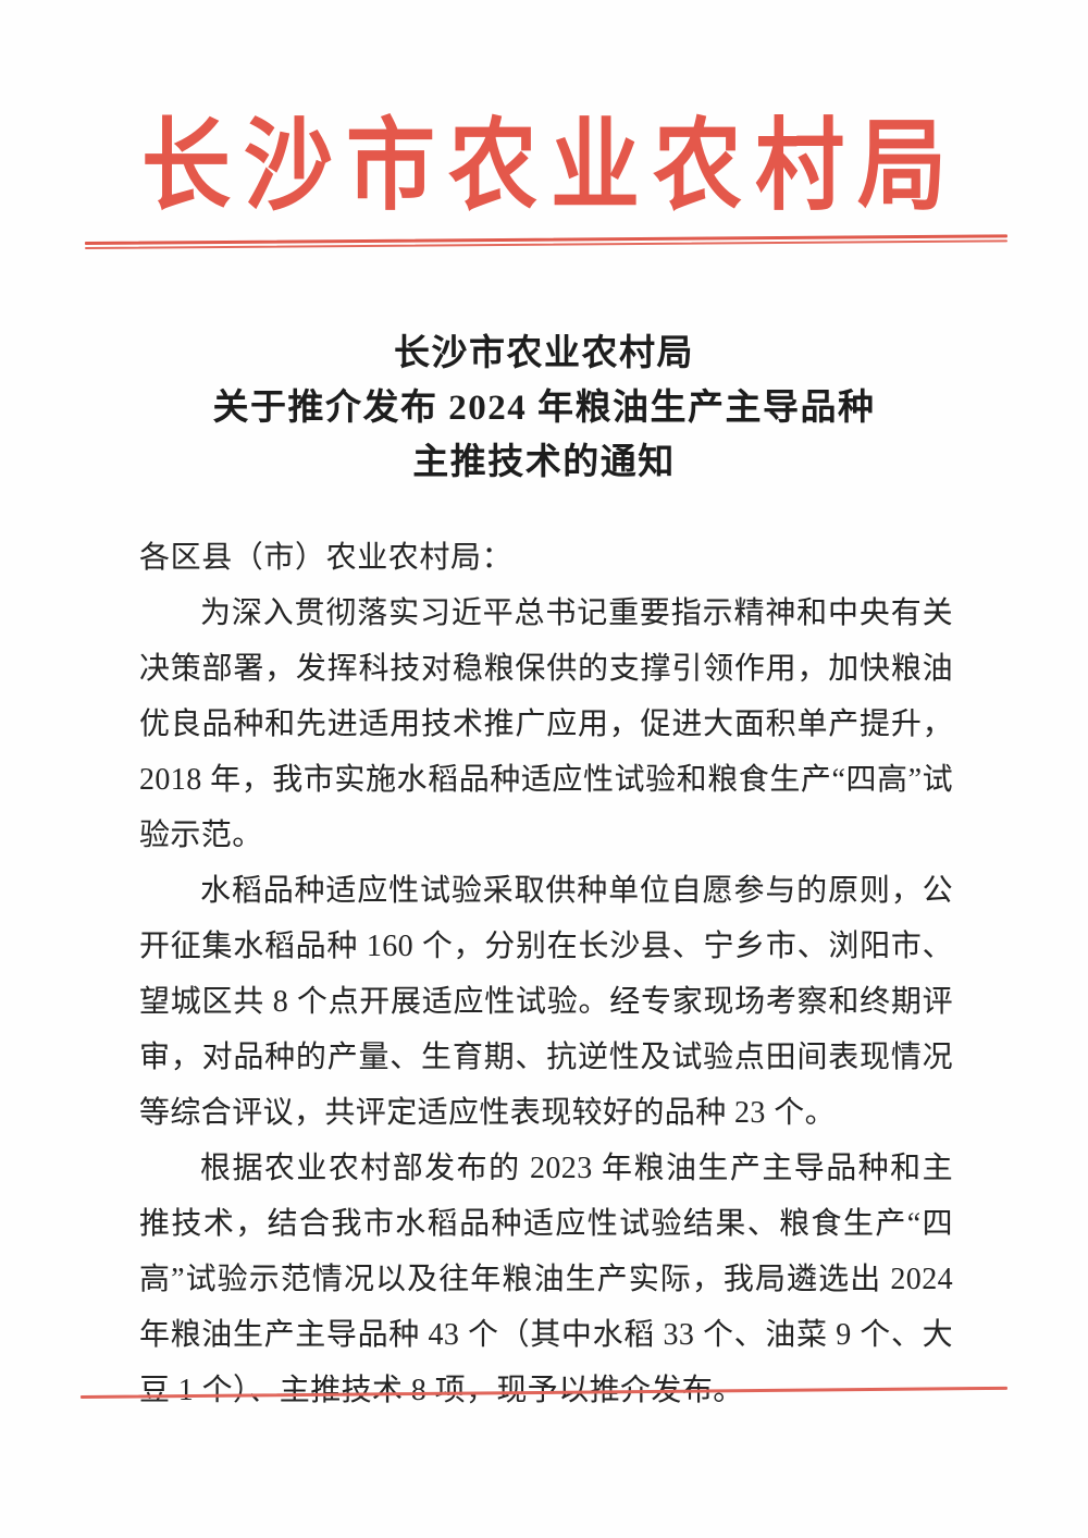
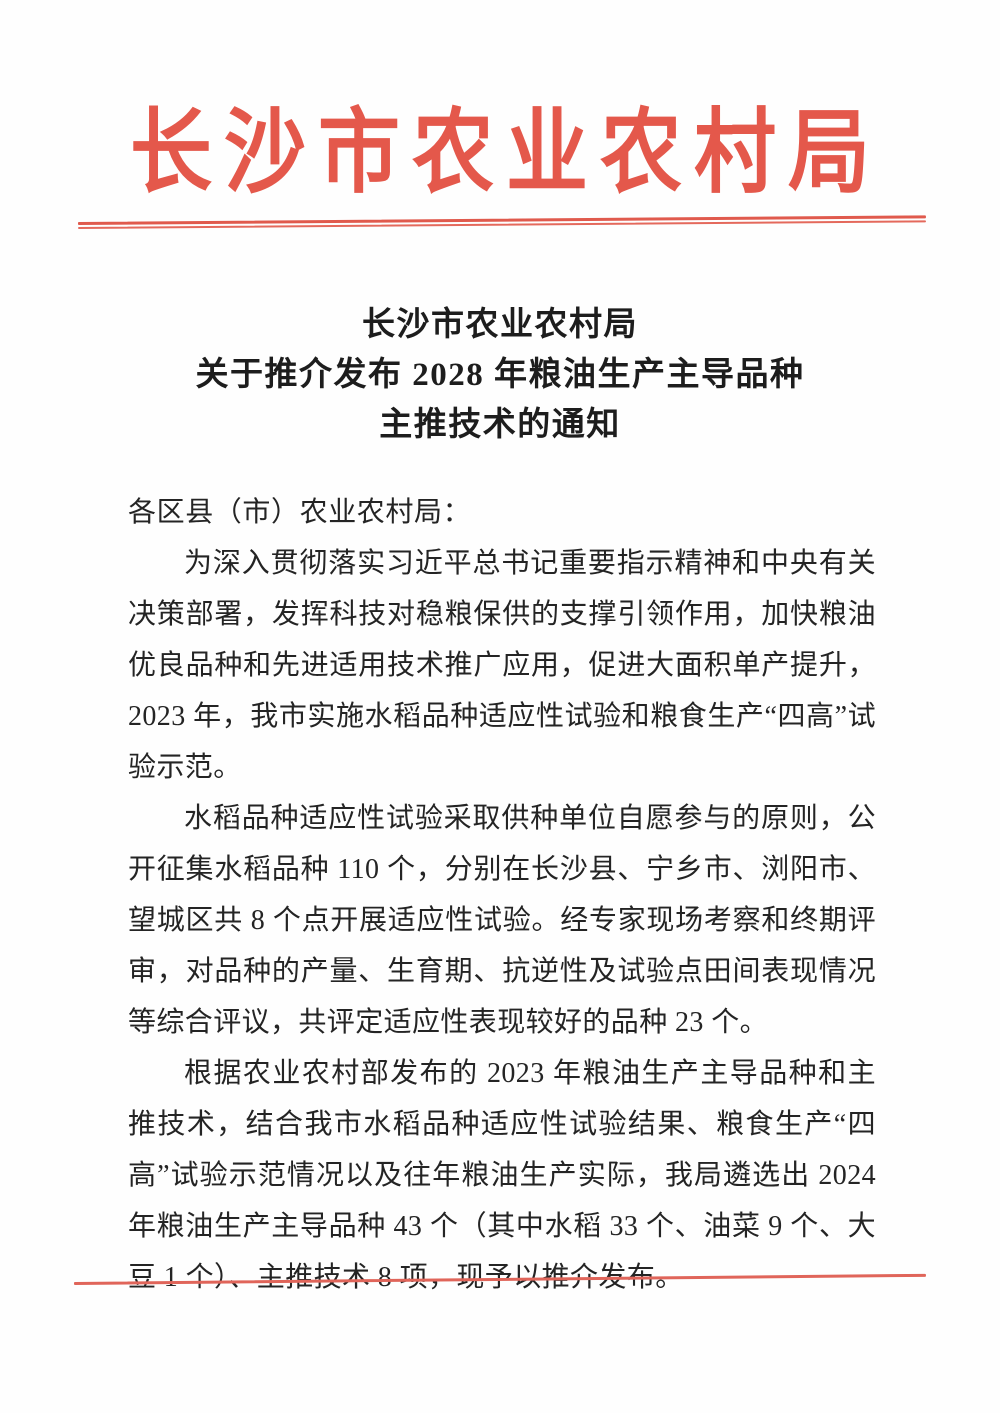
  长沙市农业农村局
  长沙市农业农村局
- 关于推介发布 2024 年粮油生产主导品种
+ 关于推介发布 2028 年粮油生产主导品种
  主推技术的通知
  各区县（市）农业农村局：
- 为深入贯彻落实习近平总书记重要指示精神和中央有关决策部署，发挥科技对稳粮保供的支撑引领作用，加快粮油优良品种和先进适用技术推广应用，促进大面积单产提升，2018 年，我市实施水稻品种适应性试验和粮食生产“四高”试验示范。
+ 为深入贯彻落实习近平总书记重要指示精神和中央有关决策部署，发挥科技对稳粮保供的支撑引领作用，加快粮油优良品种和先进适用技术推广应用，促进大面积单产提升，2023 年，我市实施水稻品种适应性试验和粮食生产“四高”试验示范。
- 水稻品种适应性试验采取供种单位自愿参与的原则，公开征集水稻品种 160 个，分别在长沙县、宁乡市、浏阳市、望城区共 8 个点开展适应性试验。经专家现场考察和终期评审，对品种的产量、生育期、抗逆性及试验点田间表现情况等综合评议，共评定适应性表现较好的品种 23 个。
+ 水稻品种适应性试验采取供种单位自愿参与的原则，公开征集水稻品种 110 个，分别在长沙县、宁乡市、浏阳市、望城区共 8 个点开展适应性试验。经专家现场考察和终期评审，对品种的产量、生育期、抗逆性及试验点田间表现情况等综合评议，共评定适应性表现较好的品种 23 个。
  根据农业农村部发布的 2023 年粮油生产主导品种和主推技术，结合我市水稻品种适应性试验结果、粮食生产“四高”试验示范情况以及往年粮油生产实际，我局遴选出 2024 年粮油生产主导品种 43 个（其中水稻 33 个、油菜 9 个、大豆 1 个）、主推技术 8 项
